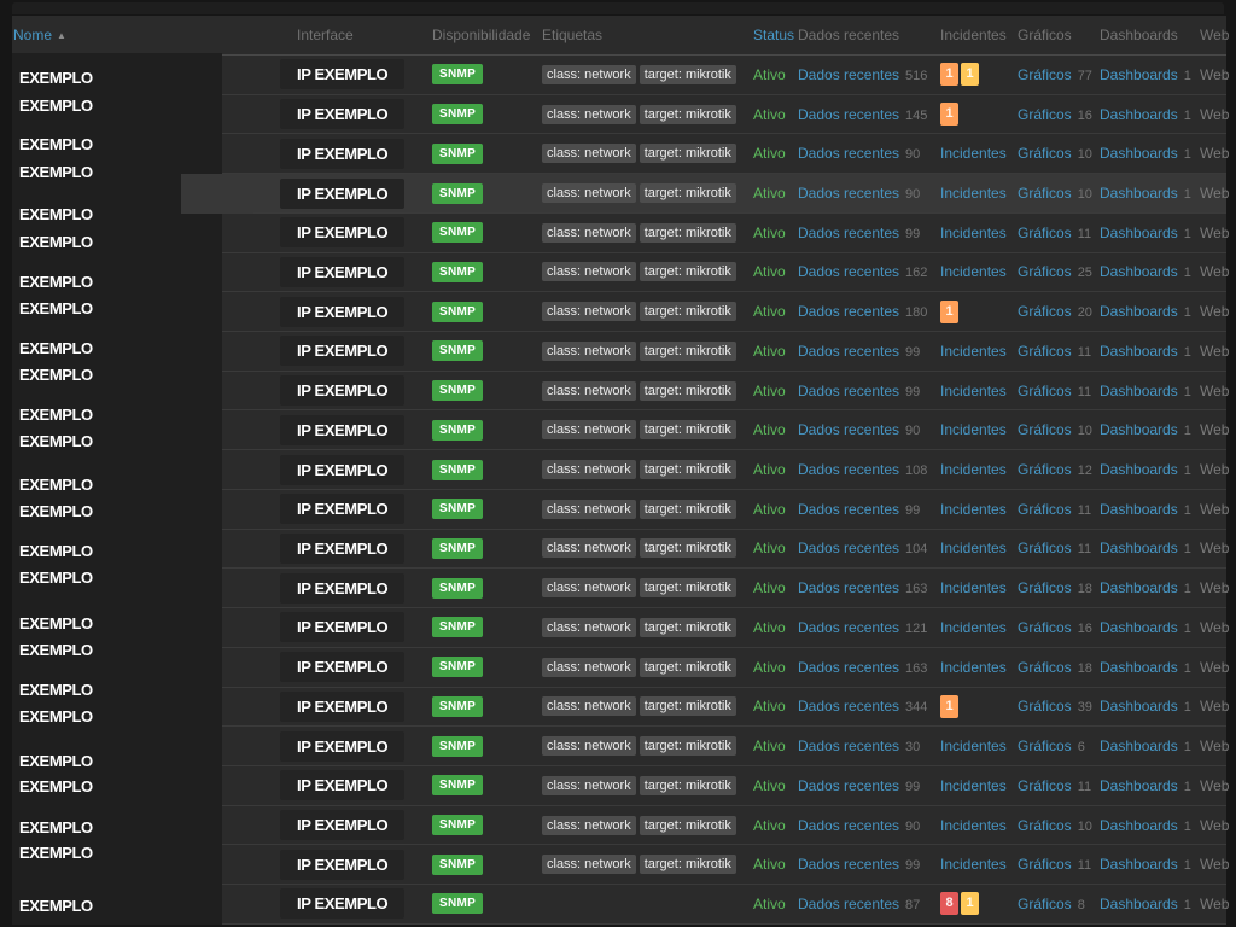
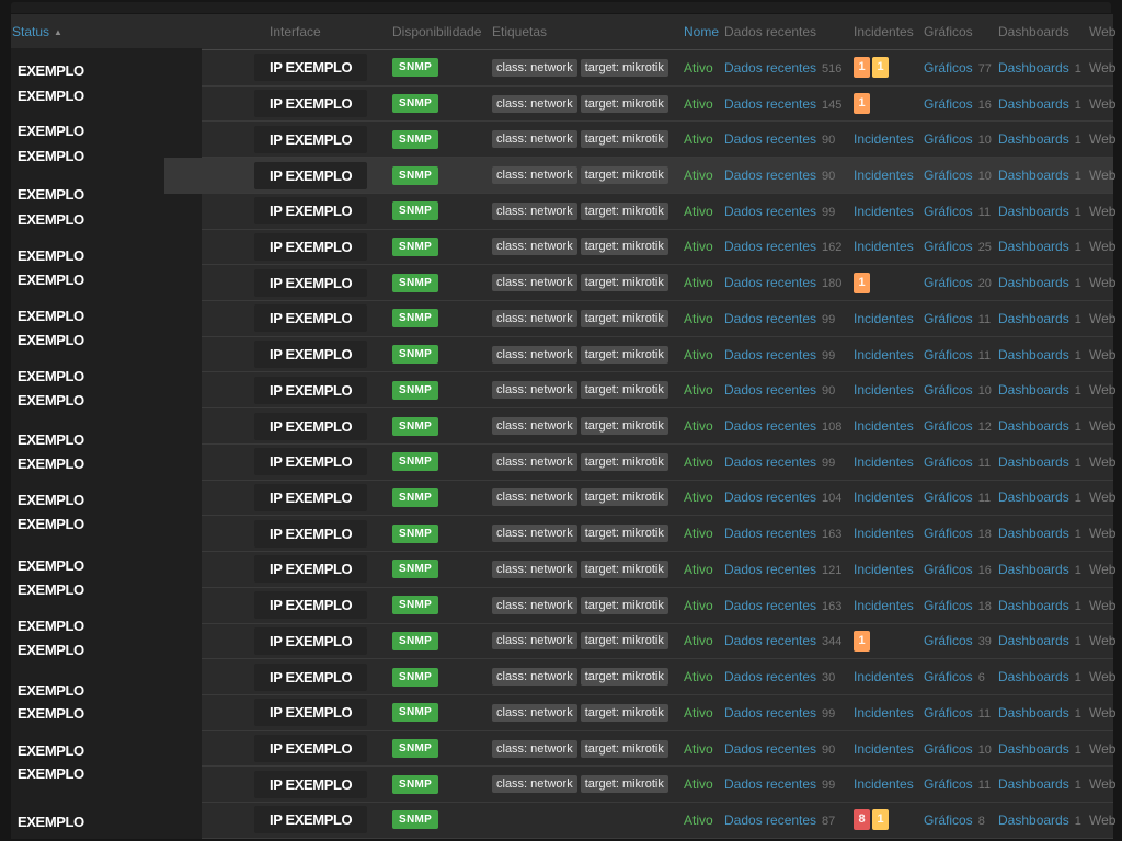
- Nome ▲
+ Status ▲
  Interface
  Disponibilidade
  Etiquetas
- Status
+ Nome
  Dados recentes
  Incidentes
  Gráficos
  Dashboards
  Web
  IP EXEMPLO
  SNMP
  class: network target: mikrotik
  Ativo
  Dados recentes 516
  1 1
  Gráficos 77
  Dashboards 1
  Web
  IP EXEMPLO
  SNMP
  class: network target: mikrotik
  Ativo
  Dados recentes 145
  1
  Gráficos 16
  Dashboards 1
  Web
  IP EXEMPLO
  SNMP
  class: network target: mikrotik
  Ativo
  Dados recentes 90
  Incidentes
  Gráficos 10
  Dashboards 1
  Web
  IP EXEMPLO
  SNMP
  class: network target: mikrotik
  Ativo
  Dados recentes 90
  Incidentes
  Gráficos 10
  Dashboards 1
  Web
  IP EXEMPLO
  SNMP
  class: network target: mikrotik
  Ativo
  Dados recentes 99
  Incidentes
  Gráficos 11
  Dashboards 1
  Web
  IP EXEMPLO
  SNMP
  class: network target: mikrotik
  Ativo
  Dados recentes 162
  Incidentes
  Gráficos 25
  Dashboards 1
  Web
  IP EXEMPLO
  SNMP
  class: network target: mikrotik
  Ativo
  Dados recentes 180
  1
  Gráficos 20
  Dashboards 1
  Web
  IP EXEMPLO
  SNMP
  class: network target: mikrotik
  Ativo
  Dados recentes 99
  Incidentes
  Gráficos 11
  Dashboards 1
  Web
  IP EXEMPLO
  SNMP
  class: network target: mikrotik
  Ativo
  Dados recentes 99
  Incidentes
  Gráficos 11
  Dashboards 1
  Web
  IP EXEMPLO
  SNMP
  class: network target: mikrotik
  Ativo
  Dados recentes 90
  Incidentes
  Gráficos 10
  Dashboards 1
  Web
  IP EXEMPLO
  SNMP
  class: network target: mikrotik
  Ativo
  Dados recentes 108
  Incidentes
  Gráficos 12
  Dashboards 1
  Web
  IP EXEMPLO
  SNMP
  class: network target: mikrotik
  Ativo
  Dados recentes 99
  Incidentes
  Gráficos 11
  Dashboards 1
  Web
  IP EXEMPLO
  SNMP
  class: network target: mikrotik
  Ativo
  Dados recentes 104
  Incidentes
  Gráficos 11
  Dashboards 1
  Web
  IP EXEMPLO
  SNMP
  class: network target: mikrotik
  Ativo
  Dados recentes 163
  Incidentes
  Gráficos 18
  Dashboards 1
  Web
  IP EXEMPLO
  SNMP
  class: network target: mikrotik
  Ativo
  Dados recentes 121
  Incidentes
  Gráficos 16
  Dashboards 1
  Web
  IP EXEMPLO
  SNMP
  class: network target: mikrotik
  Ativo
  Dados recentes 163
  Incidentes
  Gráficos 18
  Dashboards 1
  Web
  IP EXEMPLO
  SNMP
  class: network target: mikrotik
  Ativo
  Dados recentes 344
  1
  Gráficos 39
  Dashboards 1
  Web
  IP EXEMPLO
  SNMP
  class: network target: mikrotik
  Ativo
  Dados recentes 30
  Incidentes
  Gráficos 6
  Dashboards 1
  Web
  IP EXEMPLO
  SNMP
  class: network target: mikrotik
  Ativo
  Dados recentes 99
  Incidentes
  Gráficos 11
  Dashboards 1
  Web
  IP EXEMPLO
  SNMP
  class: network target: mikrotik
  Ativo
  Dados recentes 90
  Incidentes
  Gráficos 10
  Dashboards 1
  Web
  IP EXEMPLO
  SNMP
  class: network target: mikrotik
  Ativo
  Dados recentes 99
  Incidentes
  Gráficos 11
  Dashboards 1
  Web
  IP EXEMPLO
  SNMP
  Ativo
  Dados recentes 87
  8 1
  Gráficos 8
  Dashboards 1
  Web
  EXEMPLO
  EXEMPLO
  EXEMPLO
  EXEMPLO
  EXEMPLO
  EXEMPLO
  EXEMPLO
  EXEMPLO
  EXEMPLO
  EXEMPLO
  EXEMPLO
  EXEMPLO
  EXEMPLO
  EXEMPLO
  EXEMPLO
  EXEMPLO
  EXEMPLO
  EXEMPLO
  EXEMPLO
  EXEMPLO
  EXEMPLO
  EXEMPLO
  EXEMPLO
  EXEMPLO
  EXEMPLO
